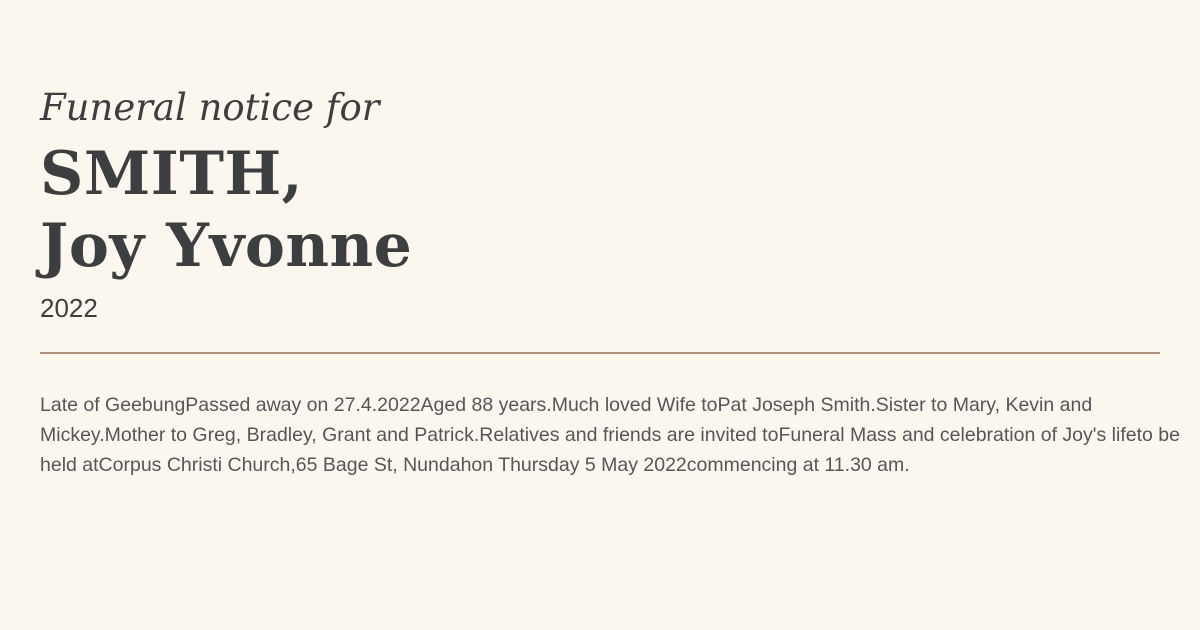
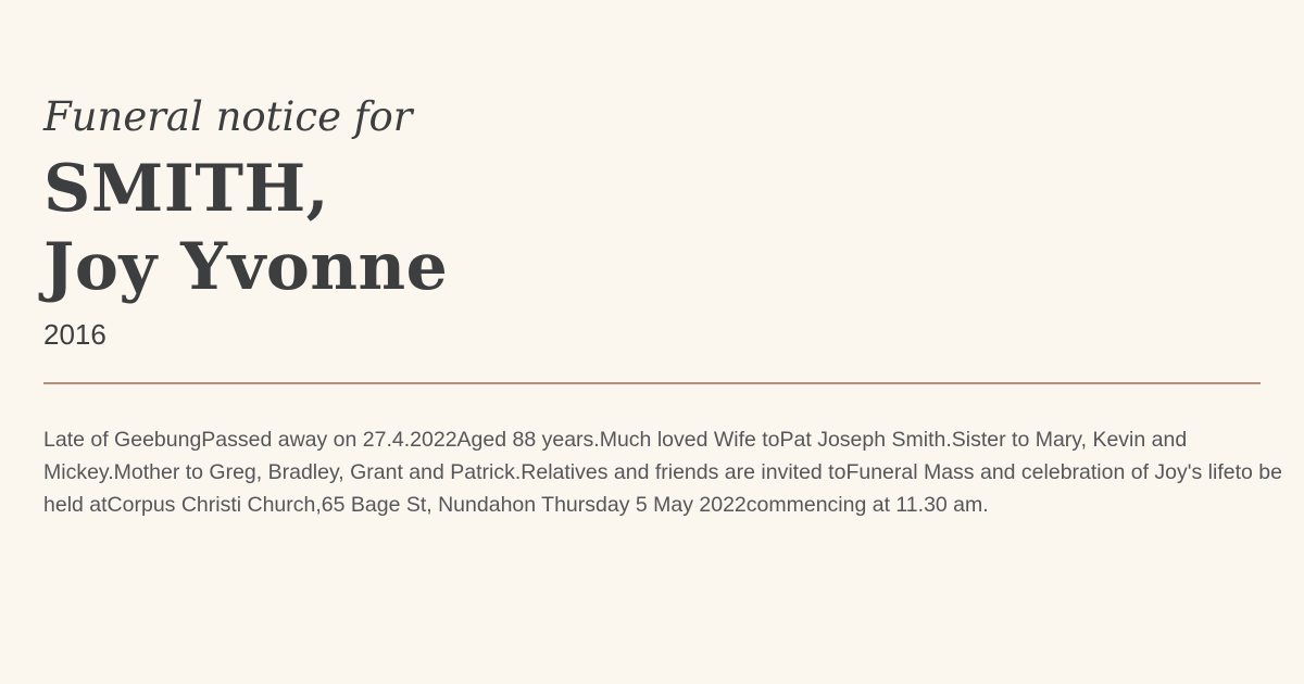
  Funeral notice for
  SMITH,
  Joy Yvonne
- 2022
+ 2016
  Late of GeebungPassed away on 27.4.2022Aged 88 years.Much loved Wife toPat Joseph Smith.Sister to Mary, Kevin and Mickey.Mother to Greg, Bradley, Grant and Patrick.Relatives and friends are invited toFuneral Mass and celebration of Joy's lifeto be held atCorpus Christi Church,65 Bage St, Nundahon Thursday 5 May 2022commencing at 11.30 am.
